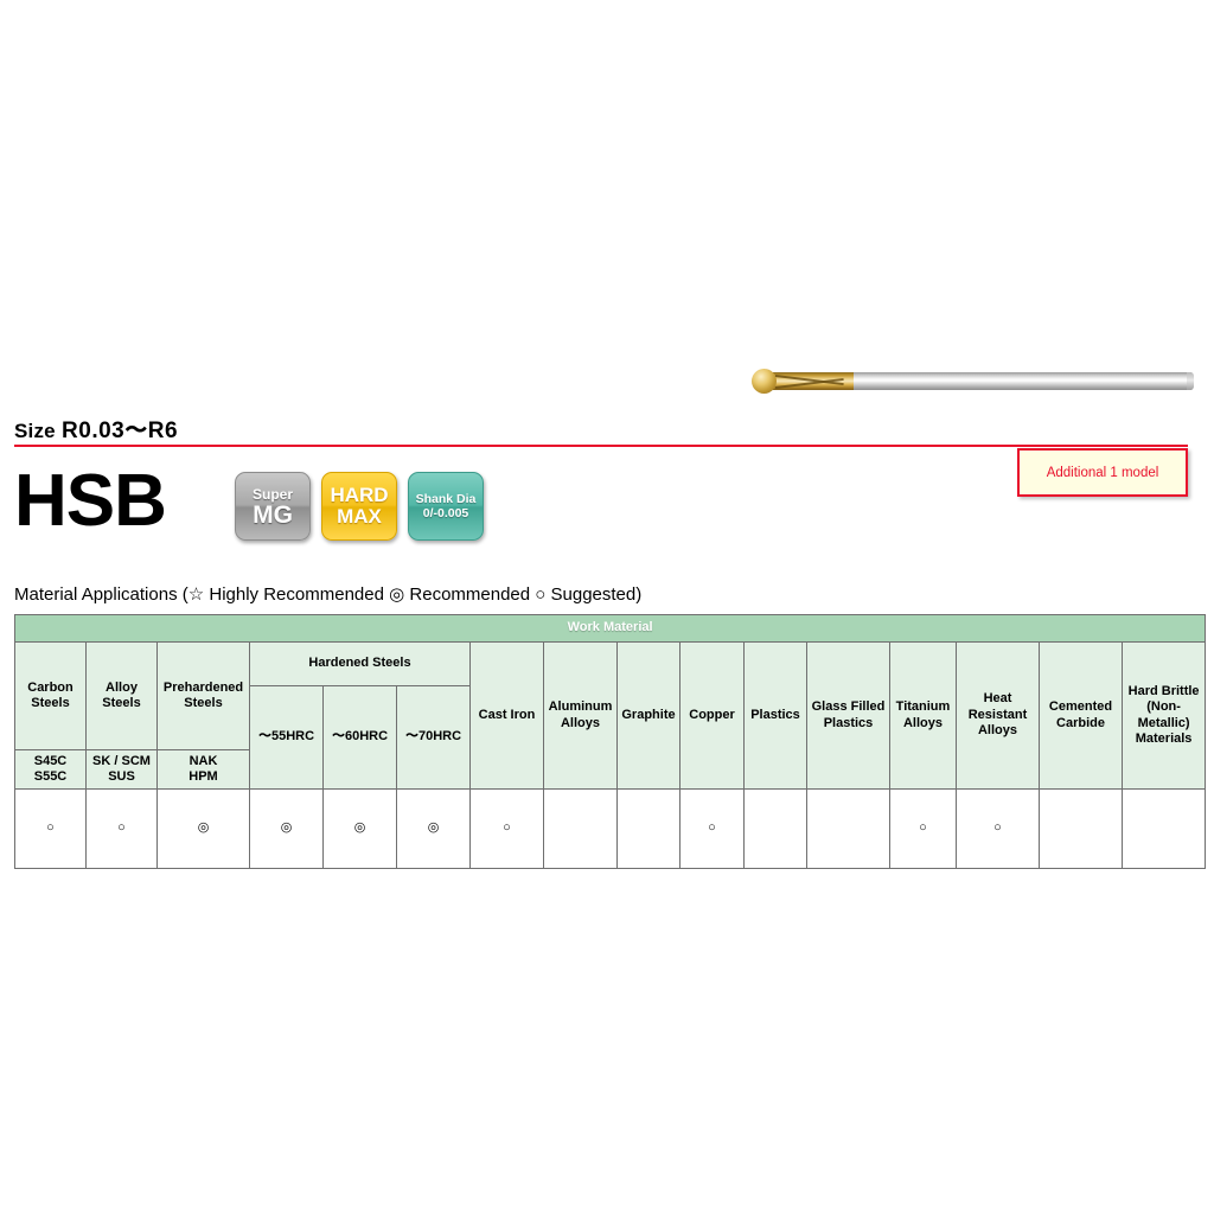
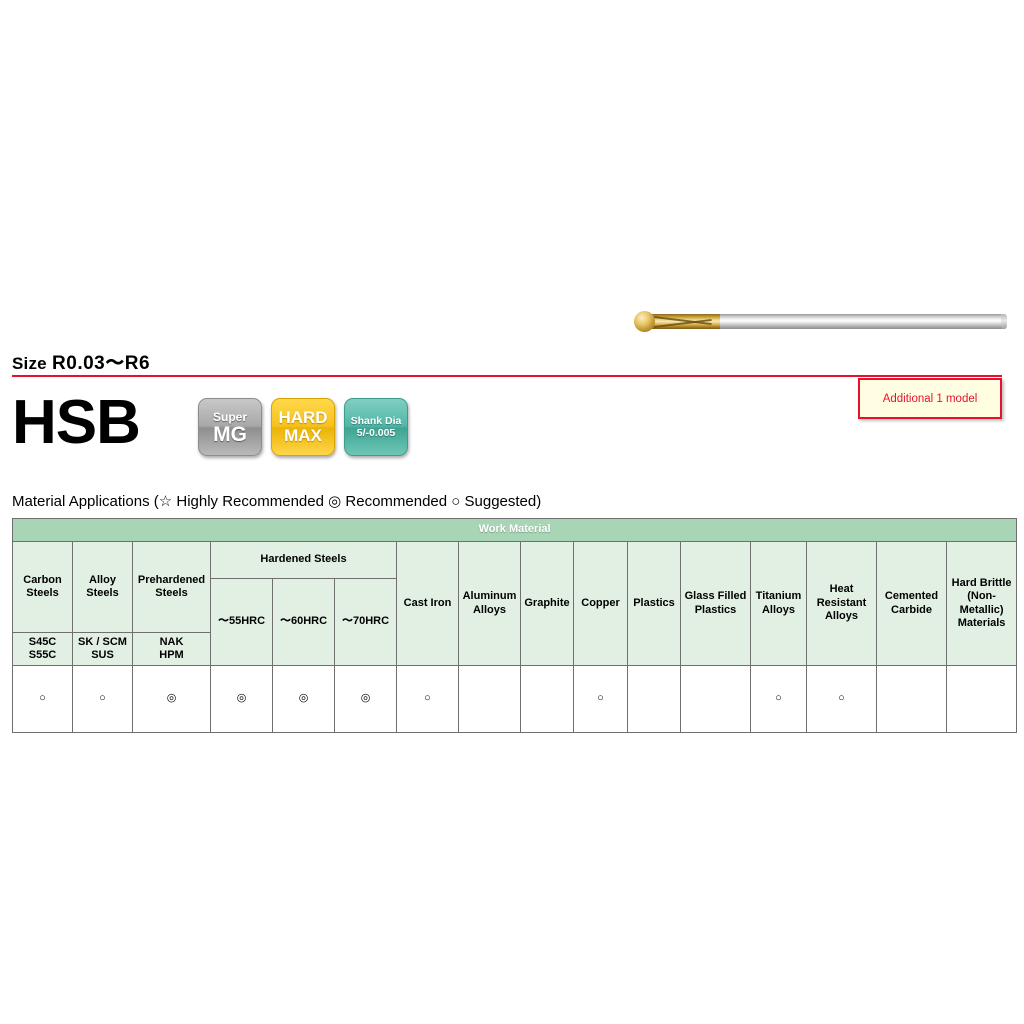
  Size R0.03〜R6
  Additional 1 model
  HSB
  Super
  MG
  HARD
  MAX
  Shank Dia
- 0/-0.005
+ 5/-0.005
  Material Applications (☆ Highly Recommended ◎ Recommended ○ Suggested)
  Work Material
  Carbon Steels	Alloy Steels	Prehardened Steels	Hardened Steels	Cast Iron	Aluminum Alloys	Graphite	Copper	Plastics	Glass Filled Plastics	Titanium Alloys	Heat Resistant Alloys	Cemented Carbide	Hard Brittle (Non-Metallic) Materials
  〜55HRC	〜60HRC	〜70HRC
  S45C S55C	SK / SCM SUS	NAK HPM
  ○	○	◎	◎	◎	◎	○			○			○	○
